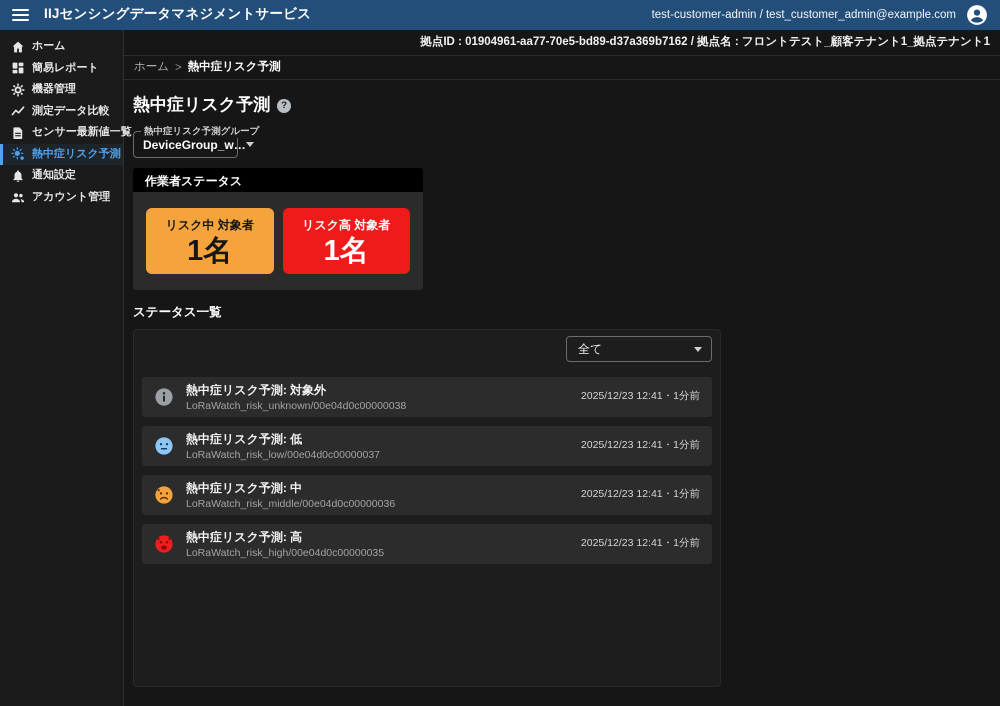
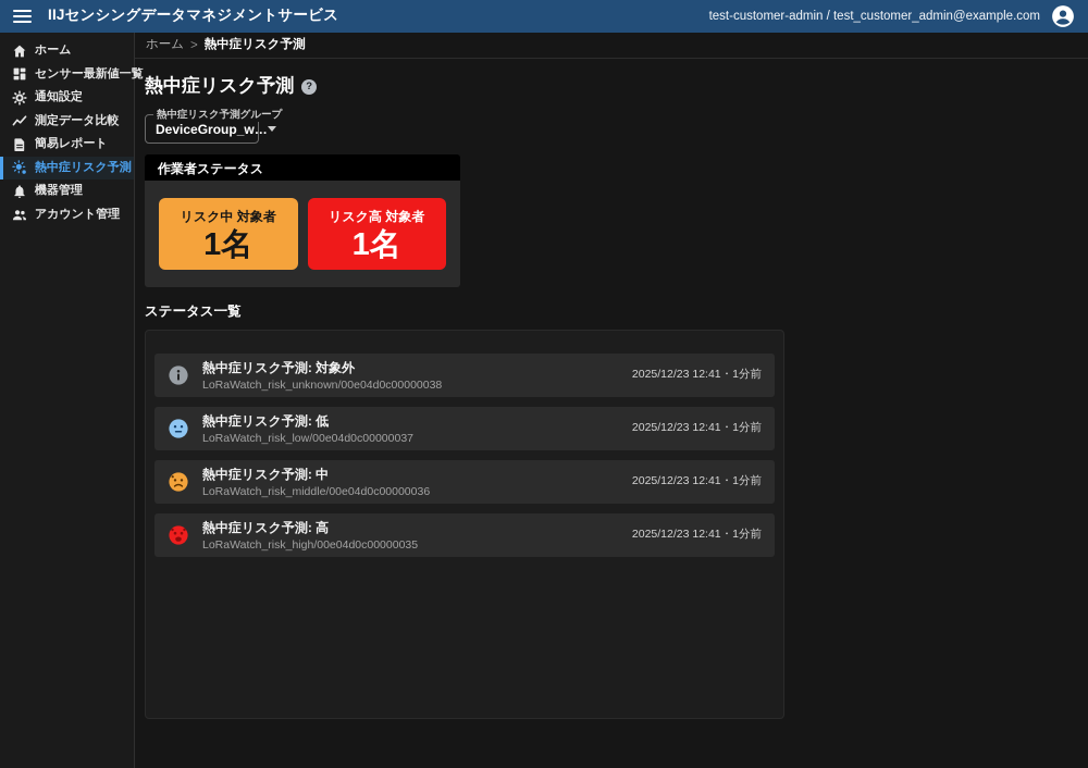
  IIJセンシングデータマネジメントサービス
  test-customer-admin / test_customer_admin@example.com
  ホーム
- 簡易レポート
+ センサー最新値一覧
- 機器管理
+ 通知設定
  測定データ比較
- センサー最新値一覧
+ 簡易レポート
  熱中症リスク予測
- 通知設定
+ 機器管理
  アカウント管理
- 拠点ID : 01904961-aa77-70e5-bd89-d37a369b7162 / 拠点名 : フロントテスト_顧客テナント1_拠点テナント1
  ホーム
  >
  熱中症リスク予測
  熱中症リスク予測
  ?
  熱中症リスク予測グループ
  DeviceGroup_w…
  作業者ステータス
  リスク中 対象者
  1名
  リスク高 対象者
  1名
  ステータス一覧
- 全て
  熱中症リスク予測: 対象外
  LoRaWatch_risk_unknown/00e04d0c00000038
  2025/12/23 12:41・1分前
  熱中症リスク予測: 低
  LoRaWatch_risk_low/00e04d0c00000037
  2025/12/23 12:41・1分前
  熱中症リスク予測: 中
  LoRaWatch_risk_middle/00e04d0c00000036
  2025/12/23 12:41・1分前
  熱中症リスク予測: 高
  LoRaWatch_risk_high/00e04d0c00000035
  2025/12/23 12:41・1分前
